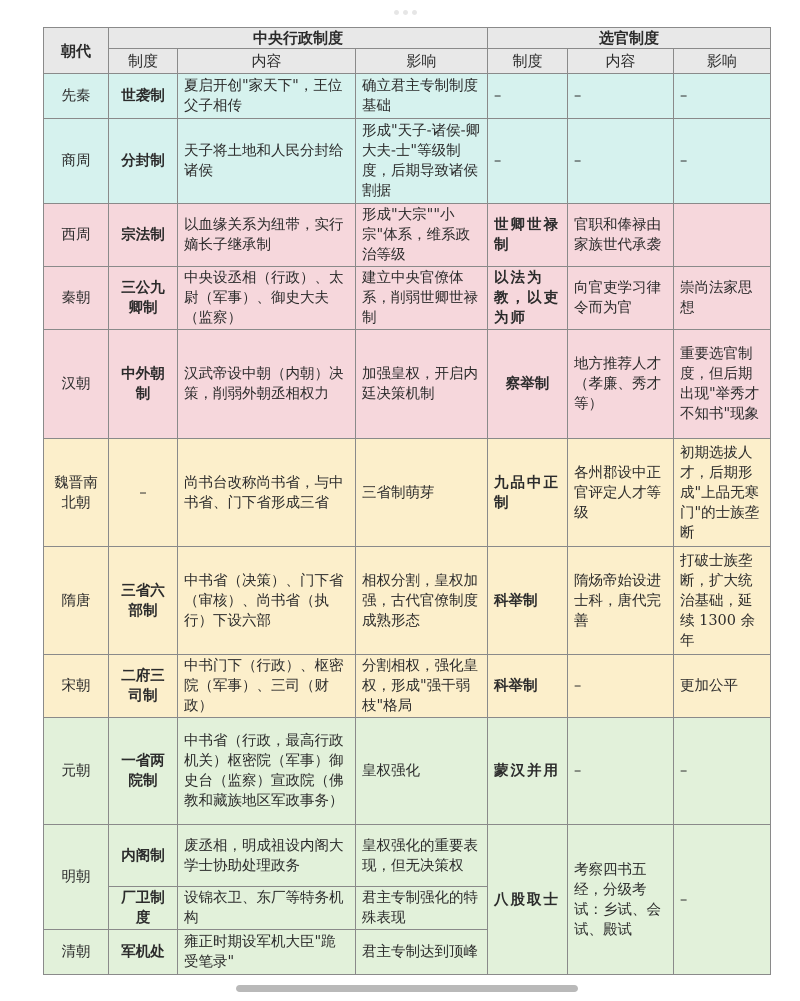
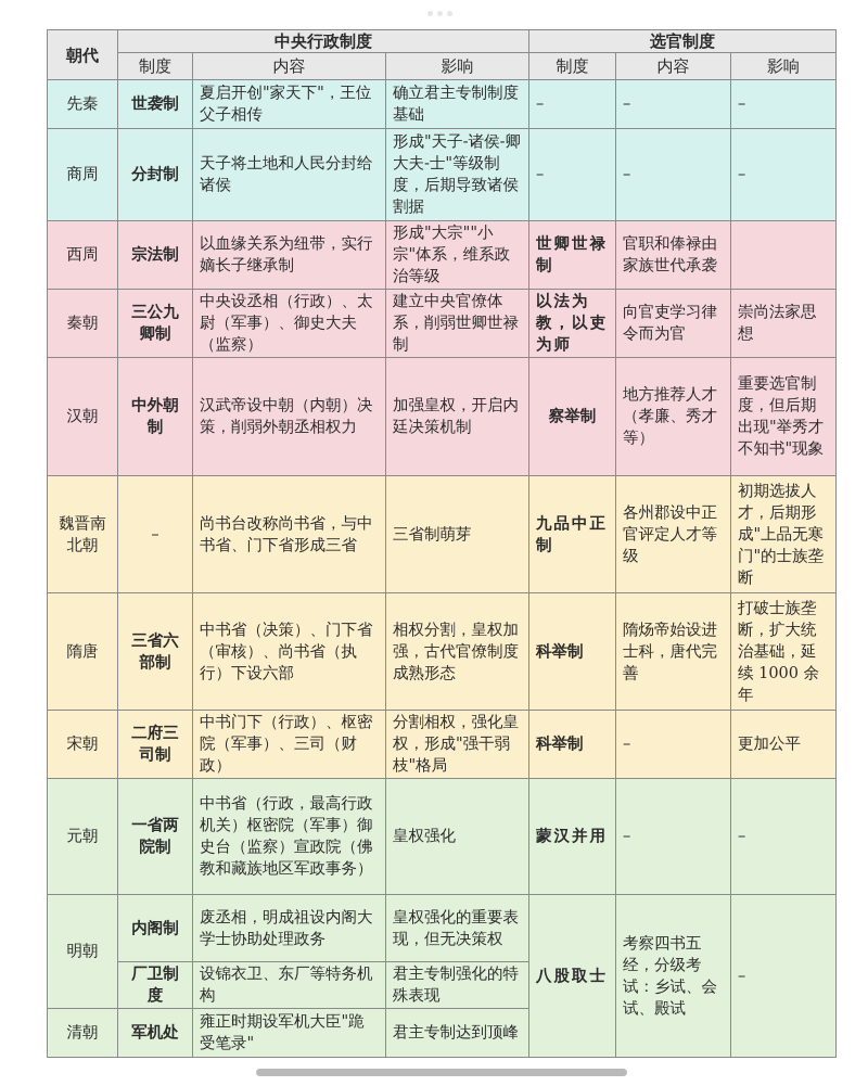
  朝代	中央行政制度	选官制度
  制度	内容	影响	制度	内容	影响
  先秦	世袭制	夏启开创"家天下"，王位父子相传	确立君主专制制度基础	–	–	–
  商周	分封制	天子将土地和人民分封给诸侯	形成"天子-诸侯-卿大夫-士"等级制度，后期导致诸侯割据	–	–	–
  西周	宗法制	以血缘关系为纽带，实行嫡长子继承制	形成"大宗""小宗"体系，维系政治等级	世卿世禄制	官职和俸禄由家族世代承袭
  秦朝	三公九卿制	中央设丞相（行政）、太尉（军事）、御史大夫（监察）	建立中央官僚体系，削弱世卿世禄制	以法为教，以吏为师	向官吏学习律令而为官	崇尚法家思想
  汉朝	中外朝制	汉武帝设中朝（内朝）决策，削弱外朝丞相权力	加强皇权，开启内廷决策机制	察举制	地方推荐人才（孝廉、秀才等）	重要选官制度，但后期出现"举秀才不知书"现象
  魏晋南北朝	–	尚书台改称尚书省，与中书省、门下省形成三省	三省制萌芽	九品中正制	各州郡设中正官评定人才等级	初期选拔人才，后期形成"上品无寒门"的士族垄断
- 隋唐	三省六部制	中书省（决策）、门下省（审核）、尚书省（执行）下设六部	相权分割，皇权加强，古代官僚制度成熟形态	科举制	隋炀帝始设进士科，唐代完善	打破士族垄断，扩大统治基础，延续 1300 余年
+ 隋唐	三省六部制	中书省（决策）、门下省（审核）、尚书省（执行）下设六部	相权分割，皇权加强，古代官僚制度成熟形态	科举制	隋炀帝始设进士科，唐代完善	打破士族垄断，扩大统治基础，延续 1000 余年
  宋朝	二府三司制	中书门下（行政）、枢密院（军事）、三司（财政）	分割相权，强化皇权，形成"强干弱枝"格局	科举制	–	更加公平
  元朝	一省两院制	中书省（行政，最高行政机关）枢密院（军事）御史台（监察）宣政院（佛教和藏族地区军政事务）	皇权强化	蒙汉并用	–	–
  明朝	内阁制	废丞相，明成祖设内阁大学士协助处理政务	皇权强化的重要表现，但无决策权	八股取士	考察四书五经，分级考试：乡试、会试、殿试	–
  厂卫制度	设锦衣卫、东厂等特务机构	君主专制强化的特殊表现
  清朝	军机处	雍正时期设军机大臣"跪受笔录"	君主专制达到顶峰
